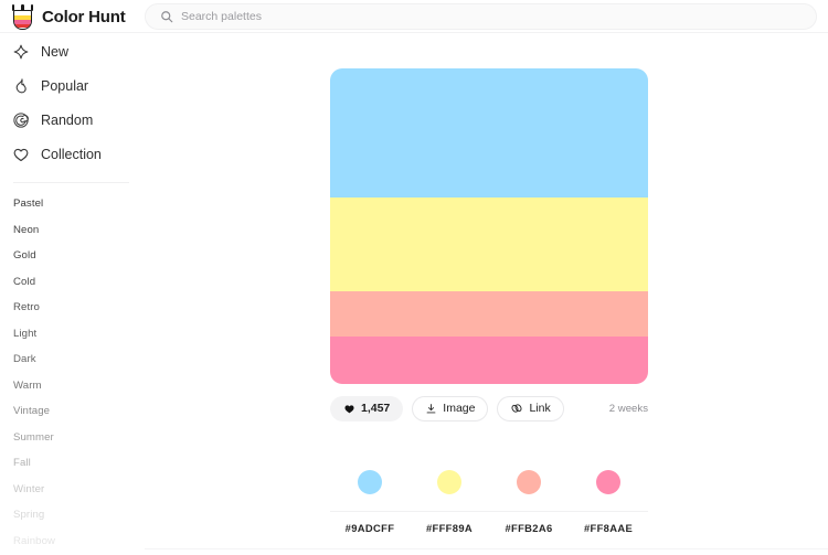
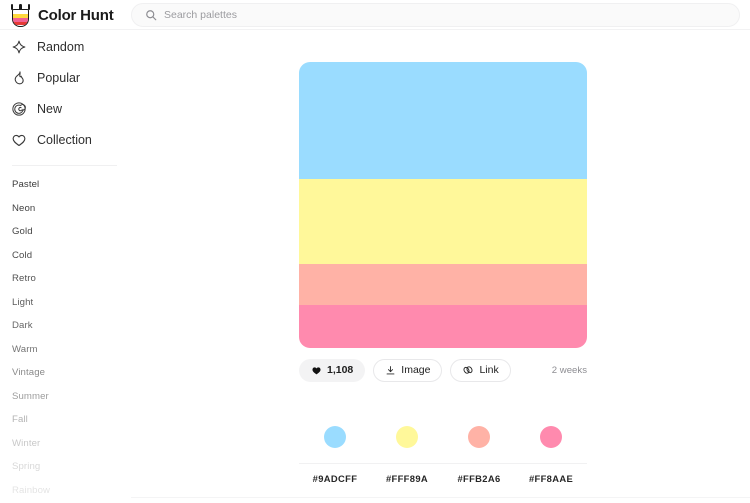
  Color Hunt
  Search palettes
- New
+ Random
  Popular
- Random
+ New
  Collection
  Pastel
  Neon
  Gold
  Cold
  Retro
  Light
  Dark
  Warm
  Vintage
  Summer
  Fall
  Winter
  Spring
  Rainbow
- 1,457
+ 1,108
  Image
  Link
  2 weeks
  #9ADCFF
  #FFF89A
  #FFB2A6
  #FF8AAE
